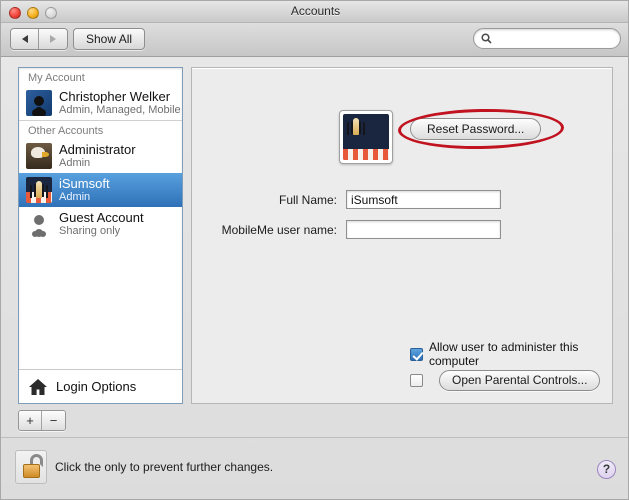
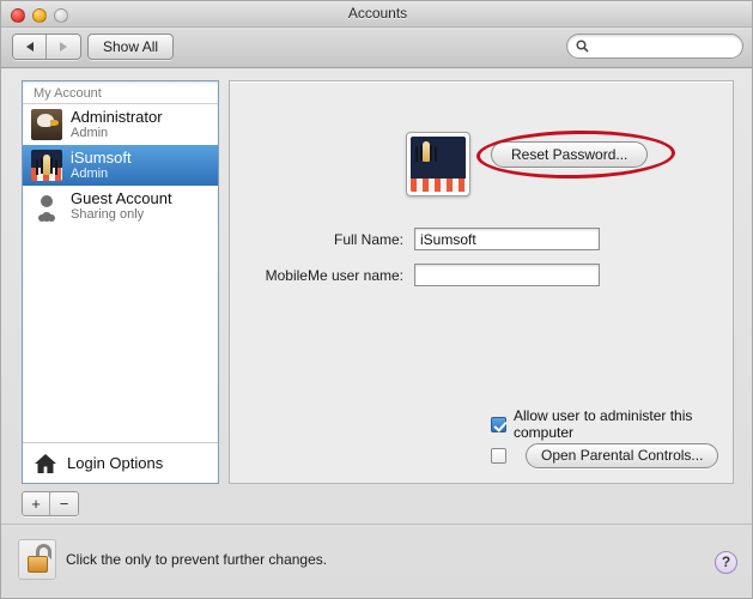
  Accounts
  Show All
  My Account
- Christopher Welker
- Admin, Managed, Mobile
- Other Accounts
  Administrator
  Admin
  iSumsoft
  Admin
  Guest Account
  Sharing only
  Login Options
  +
  −
  Reset Password...
  Full Name:
  iSumsoft
  MobileMe user name:
  Allow user to administer this computer
  Open Parental Controls...
  Click the only to prevent further changes.
  ?
